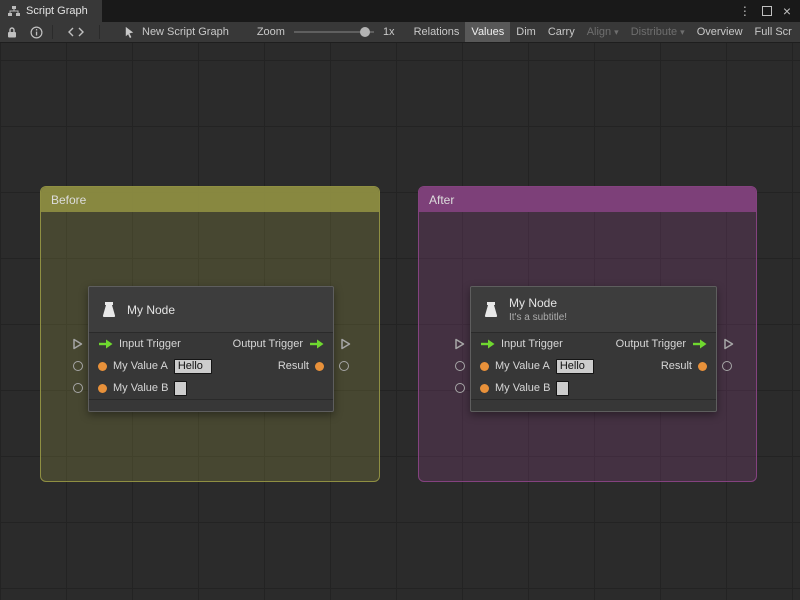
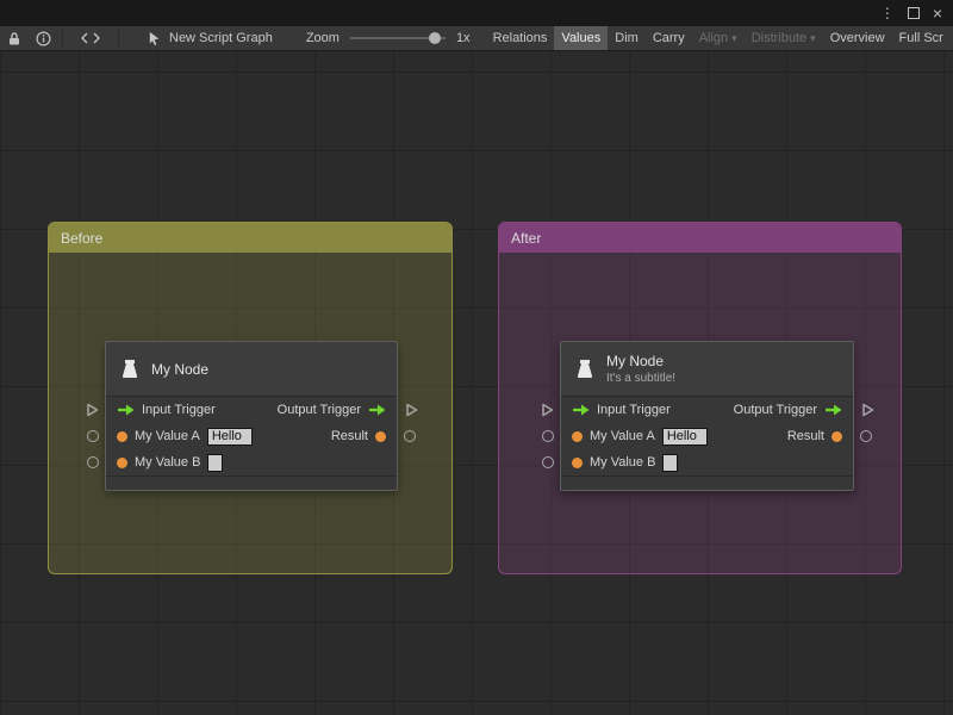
- Script Graph
  ⋮
  ×
  New Script Graph
  Zoom
  1x
  Relations
  Values
  Dim
  Carry
  Align
  ▾
  Distribute
  ▾
  Overview
  Full Scr
  Before
  After
  My Node
  Input Trigger
  Output Trigger
  My Value A
  Hello
  Result
  My Value B
  My Node
  It's a subtitle!
  Input Trigger
  Output Trigger
  My Value A
  Hello
  Result
  My Value B
